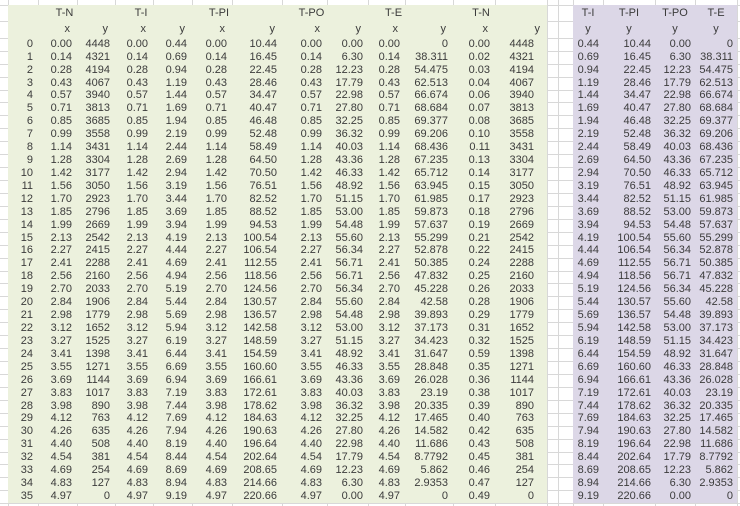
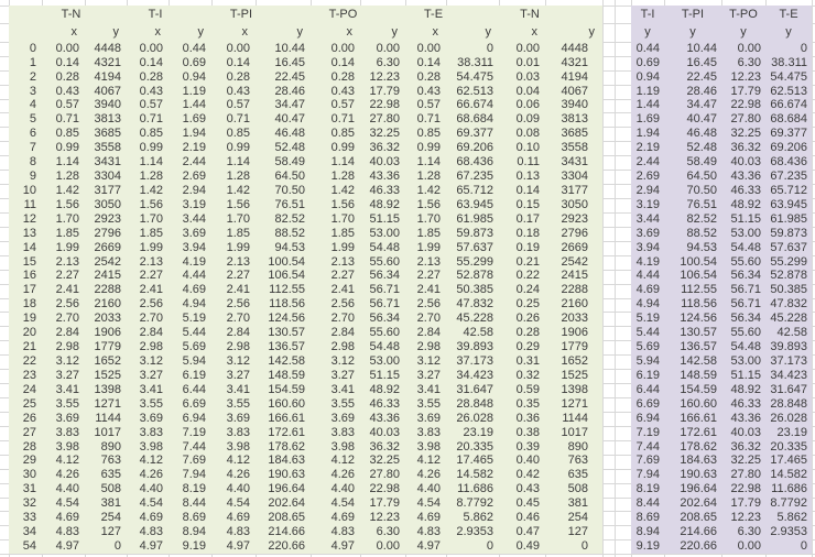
  T-N
  T-I
  T-PI
  T-PO
  T-E
  T-N
  x
  y
  x
  y
  x
  y
  x
  y
  x
  y
  x
  y
  0
  0.00
  4448
  0.00
  0.44
  0.00
  10.44
  0.00
  0.00
  0.00
  0
  0.00
  4448
  1
  0.14
  4321
  0.14
  0.69
  0.14
  16.45
  0.14
  6.30
  0.14
  38.311
- 0.02
+ 0.01
  4321
  2
  0.28
  4194
  0.28
  0.94
  0.28
  22.45
  0.28
  12.23
  0.28
  54.475
  0.03
  4194
  3
  0.43
  4067
  0.43
  1.19
  0.43
  28.46
  0.43
  17.79
  0.43
  62.513
  0.04
  4067
  4
  0.57
  3940
  0.57
  1.44
  0.57
  34.47
  0.57
  22.98
  0.57
  66.674
  0.06
  3940
  5
  0.71
  3813
  0.71
  1.69
  0.71
  40.47
  0.71
  27.80
  0.71
  68.684
- 0.07
+ 0.09
  3813
  6
  0.85
  3685
  0.85
  1.94
  0.85
  46.48
  0.85
  32.25
  0.85
  69.377
  0.08
  3685
  7
  0.99
  3558
  0.99
  2.19
  0.99
  52.48
  0.99
  36.32
  0.99
  69.206
  0.10
  3558
  8
  1.14
  3431
  1.14
  2.44
  1.14
  58.49
  1.14
  40.03
  1.14
  68.436
  0.11
  3431
  9
  1.28
  3304
  1.28
  2.69
  1.28
  64.50
  1.28
  43.36
  1.28
  67.235
  0.13
  3304
  10
  1.42
  3177
  1.42
  2.94
  1.42
  70.50
  1.42
  46.33
  1.42
  65.712
  0.14
  3177
  11
  1.56
  3050
  1.56
  3.19
  1.56
  76.51
  1.56
  48.92
  1.56
  63.945
  0.15
  3050
  12
  1.70
  2923
  1.70
  3.44
  1.70
  82.52
  1.70
  51.15
  1.70
  61.985
  0.17
  2923
  13
  1.85
  2796
  1.85
  3.69
  1.85
  88.52
  1.85
  53.00
  1.85
  59.873
  0.18
  2796
  14
  1.99
  2669
  1.99
  3.94
  1.99
  94.53
  1.99
  54.48
  1.99
  57.637
  0.19
  2669
  15
  2.13
  2542
  2.13
  4.19
  2.13
  100.54
  2.13
  55.60
  2.13
  55.299
  0.21
  2542
  16
  2.27
  2415
  2.27
  4.44
  2.27
  106.54
  2.27
  56.34
  2.27
  52.878
  0.22
  2415
  17
  2.41
  2288
  2.41
  4.69
  2.41
  112.55
  2.41
  56.71
  2.41
  50.385
  0.24
  2288
  18
  2.56
  2160
  2.56
  4.94
  2.56
  118.56
  2.56
  56.71
  2.56
  47.832
  0.25
  2160
  19
  2.70
  2033
  2.70
  5.19
  2.70
  124.56
  2.70
  56.34
  2.70
  45.228
  0.26
  2033
  20
  2.84
  1906
  2.84
  5.44
  2.84
  130.57
  2.84
  55.60
  2.84
  42.58
  0.28
  1906
  21
  2.98
  1779
  2.98
  5.69
  2.98
  136.57
  2.98
  54.48
  2.98
  39.893
  0.29
  1779
  22
  3.12
  1652
  3.12
  5.94
  3.12
  142.58
  3.12
  53.00
  3.12
  37.173
  0.31
  1652
  23
  3.27
  1525
  3.27
  6.19
  3.27
  148.59
  3.27
  51.15
  3.27
  34.423
  0.32
  1525
  24
  3.41
  1398
  3.41
  6.44
  3.41
  154.59
  3.41
  48.92
  3.41
  31.647
  0.59
  1398
  25
  3.55
  1271
  3.55
  6.69
  3.55
  160.60
  3.55
  46.33
  3.55
  28.848
  0.35
  1271
  26
  3.69
  1144
  3.69
  6.94
  3.69
  166.61
  3.69
  43.36
  3.69
  26.028
  0.36
  1144
  27
  3.83
  1017
  3.83
  7.19
  3.83
  172.61
  3.83
  40.03
  3.83
  23.19
  0.38
  1017
  28
  3.98
  890
  3.98
  7.44
  3.98
  178.62
  3.98
  36.32
  3.98
  20.335
  0.39
  890
  29
  4.12
  763
  4.12
  7.69
  4.12
  184.63
  4.12
  32.25
  4.12
  17.465
  0.40
  763
  30
  4.26
  635
  4.26
  7.94
  4.26
  190.63
  4.26
  27.80
  4.26
  14.582
  0.42
  635
  31
  4.40
  508
  4.40
  8.19
  4.40
  196.64
  4.40
  22.98
  4.40
  11.686
  0.43
  508
  32
  4.54
  381
  4.54
  8.44
  4.54
  202.64
  4.54
  17.79
  4.54
  8.7792
  0.45
  381
  33
  4.69
  254
  4.69
  8.69
  4.69
  208.65
  4.69
  12.23
  4.69
  5.862
  0.46
  254
  34
  4.83
  127
  4.83
  8.94
  4.83
  214.66
  4.83
  6.30
  4.83
  2.9353
  0.47
  127
- 35
+ 54
  4.97
  0
  4.97
  9.19
  4.97
  220.66
  4.97
  0.00
  4.97
  0
  0.49
  0
  T-I
  T-PI
  T-PO
  T-E
  y
  y
  y
  y
  0.44
  10.44
  0.00
  0
  0.69
  16.45
  6.30
  38.311
  0.94
  22.45
  12.23
  54.475
  1.19
  28.46
  17.79
  62.513
  1.44
  34.47
  22.98
  66.674
  1.69
  40.47
  27.80
  68.684
  1.94
  46.48
  32.25
  69.377
  2.19
  52.48
  36.32
  69.206
  2.44
  58.49
  40.03
  68.436
  2.69
  64.50
  43.36
  67.235
  2.94
  70.50
  46.33
  65.712
  3.19
  76.51
  48.92
  63.945
  3.44
  82.52
  51.15
  61.985
  3.69
  88.52
  53.00
  59.873
  3.94
  94.53
  54.48
  57.637
  4.19
  100.54
  55.60
  55.299
  4.44
  106.54
  56.34
  52.878
  4.69
  112.55
  56.71
  50.385
  4.94
  118.56
  56.71
  47.832
  5.19
  124.56
  56.34
  45.228
  5.44
  130.57
  55.60
  42.58
  5.69
  136.57
  54.48
  39.893
  5.94
  142.58
  53.00
  37.173
  6.19
  148.59
  51.15
  34.423
  6.44
  154.59
  48.92
  31.647
  6.69
  160.60
  46.33
  28.848
  6.94
  166.61
  43.36
  26.028
  7.19
  172.61
  40.03
  23.19
  7.44
  178.62
  36.32
  20.335
  7.69
  184.63
  32.25
  17.465
  7.94
  190.63
  27.80
  14.582
  8.19
  196.64
  22.98
  11.686
  8.44
  202.64
  17.79
  8.7792
  8.69
  208.65
  12.23
  5.862
  8.94
  214.66
  6.30
  2.9353
  9.19
  220.66
  0.00
  0
